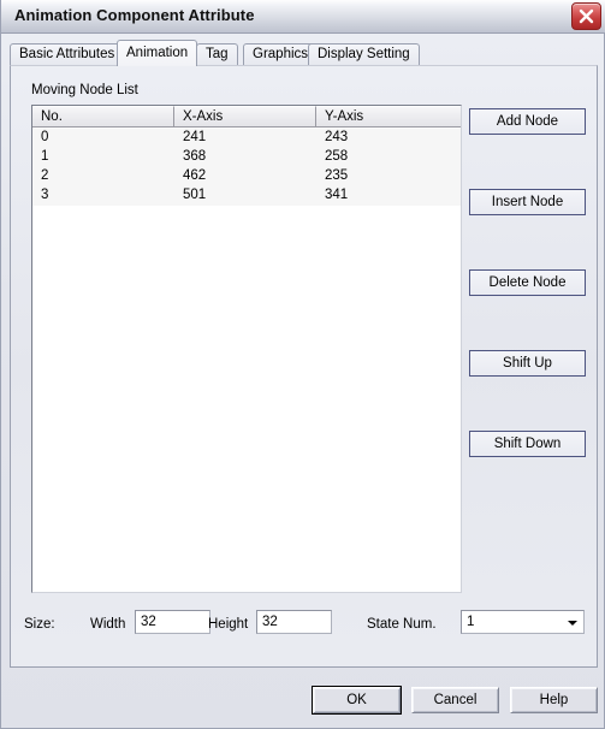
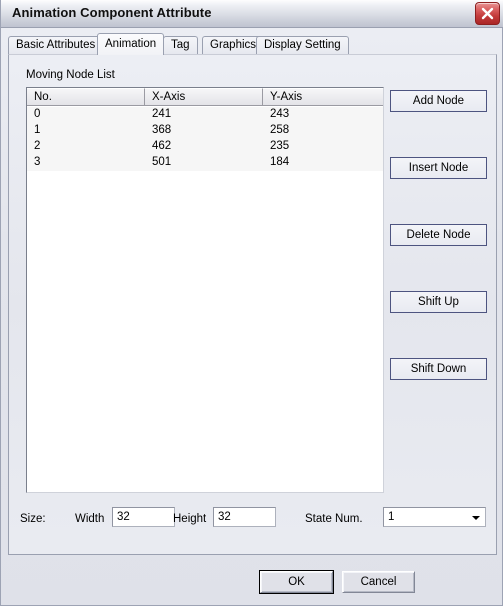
  Animation Component Attribute
  Basic Attributes
  Animation
  Tag
  Graphics
  Display Setting
  Moving Node List
  No.
  X-Axis
  Y-Axis
  0
  241
  243
  1
  368
  258
  2
  462
  235
  3
  501
- 341
+ 184
  Add Node
  Insert Node
  Delete Node
  Shift Up
  Shift Down
  Size:
  Width
  32
  Height
  32
  State Num.
  1
  OK
  Cancel
- Help
